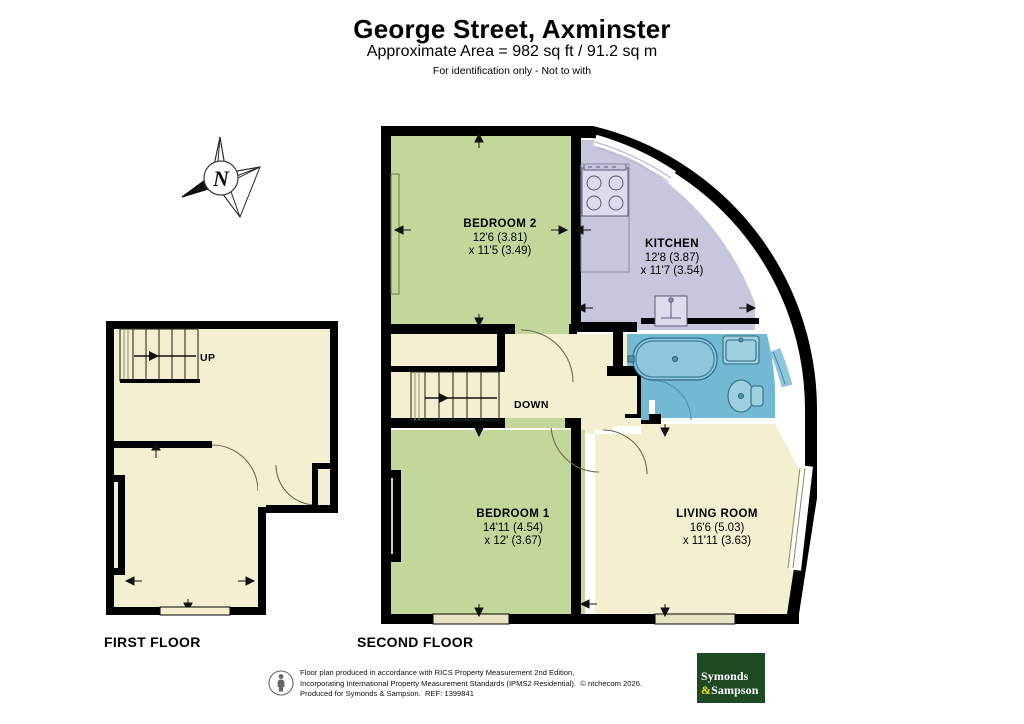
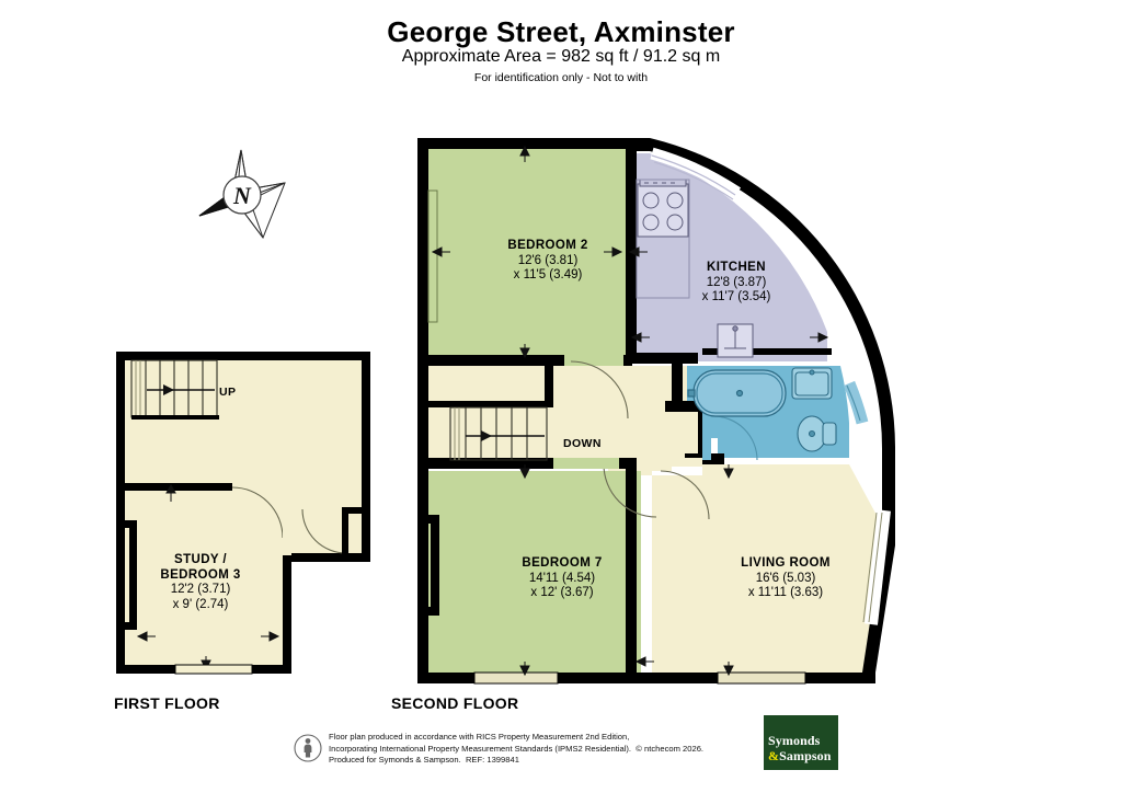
  George Street, Axminster
  Approximate Area = 982 sq ft / 91.2 sq m
  For identification only - Not to with
  N
+ STUDY /
+ BEDROOM 3
+ 12'2 (3.71)
+ x 9' (2.74)
  UP
  BEDROOM 2
  12'6 (3.81)
  x 11'5 (3.49)
  KITCHEN
  12'8 (3.87)
  x 11'7 (3.54)
- BEDROOM 1
+ BEDROOM 7
  14'11 (4.54)
  x 12' (3.67)
  LIVING ROOM
  16'6 (5.03)
  x 11'11 (3.63)
  DOWN
  FIRST FLOOR
  SECOND FLOOR
  Floor plan produced in accordance with RICS Property Measurement 2nd Edition,
  Incorporating International Property Measurement Standards (IPMS2 Residential). © ntchecom 2026.
  Produced for Symonds & Sampson. REF: 1399841
  Symonds
  &Sampson
